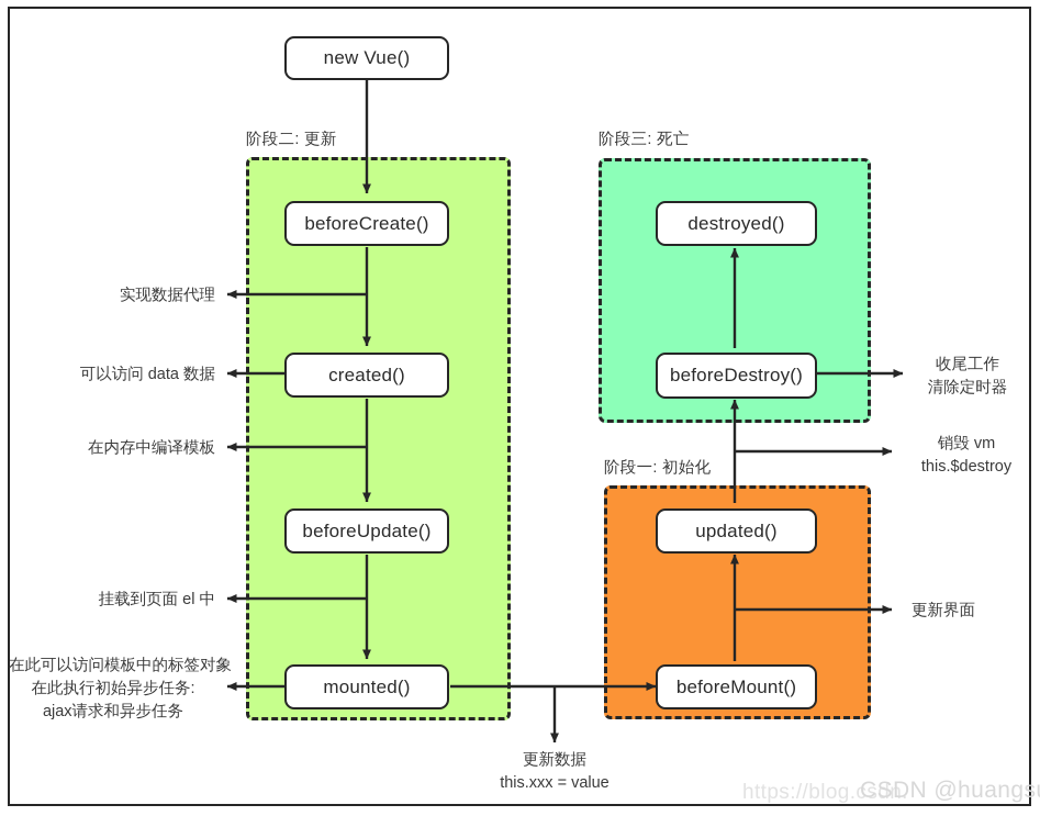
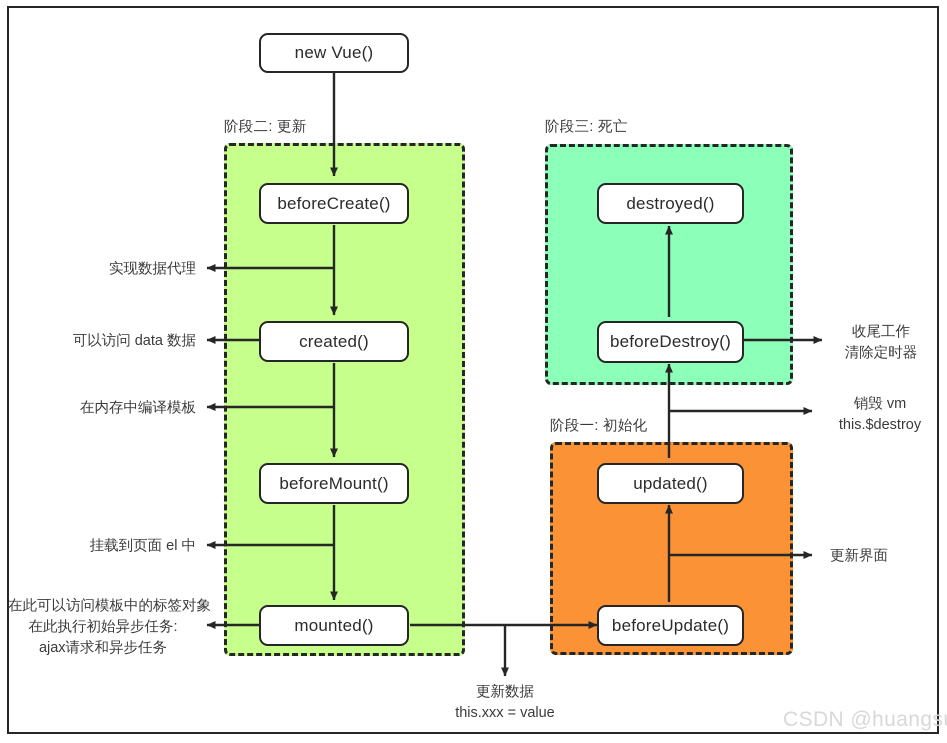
  阶段二: 更新
  阶段三: 死亡
  阶段一: 初始化
  new Vue()
  beforeCreate()
  created()
- beforeUpdate()
+ beforeMount()
  mounted()
  destroyed()
  beforeDestroy()
  updated()
- beforeMount()
+ beforeUpdate()
  实现数据代理
  可以访问 data 数据
  在内存中编译模板
  挂载到页面 el 中
  在此可以访问模板中的标签对象
  在此执行初始异步任务:
  ajax请求和异步任务
  收尾工作
  清除定时器
  销毁 vm
  this.$destroy
  更新界面
  更新数据
  this.xxx = value
- https://blog.csdn.
